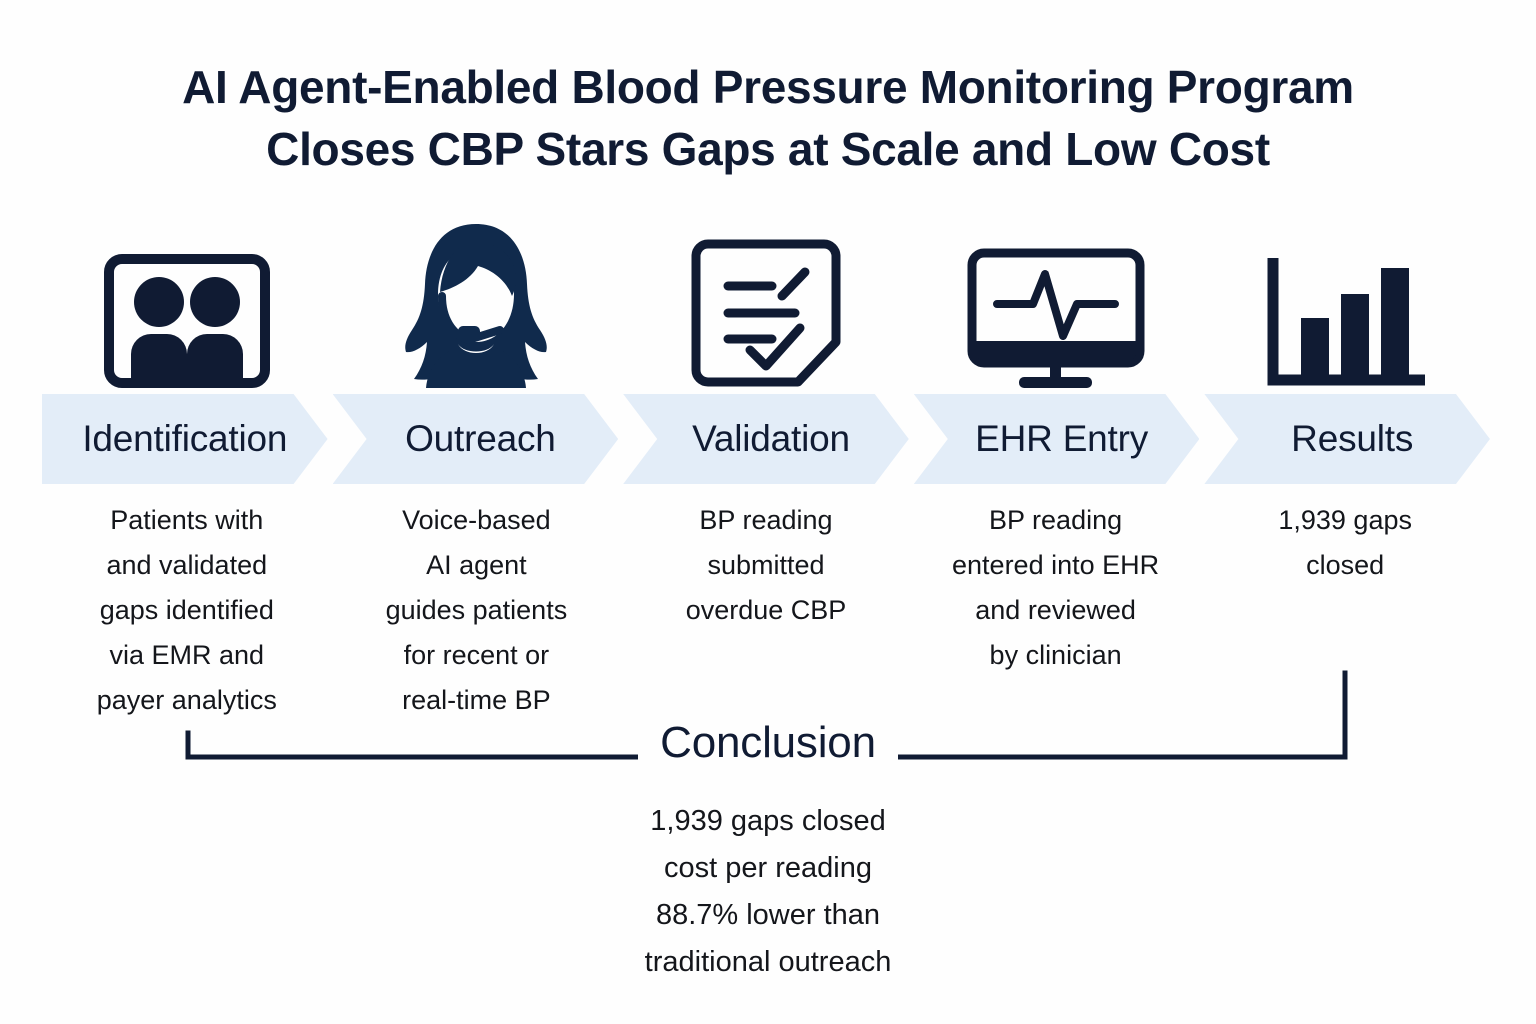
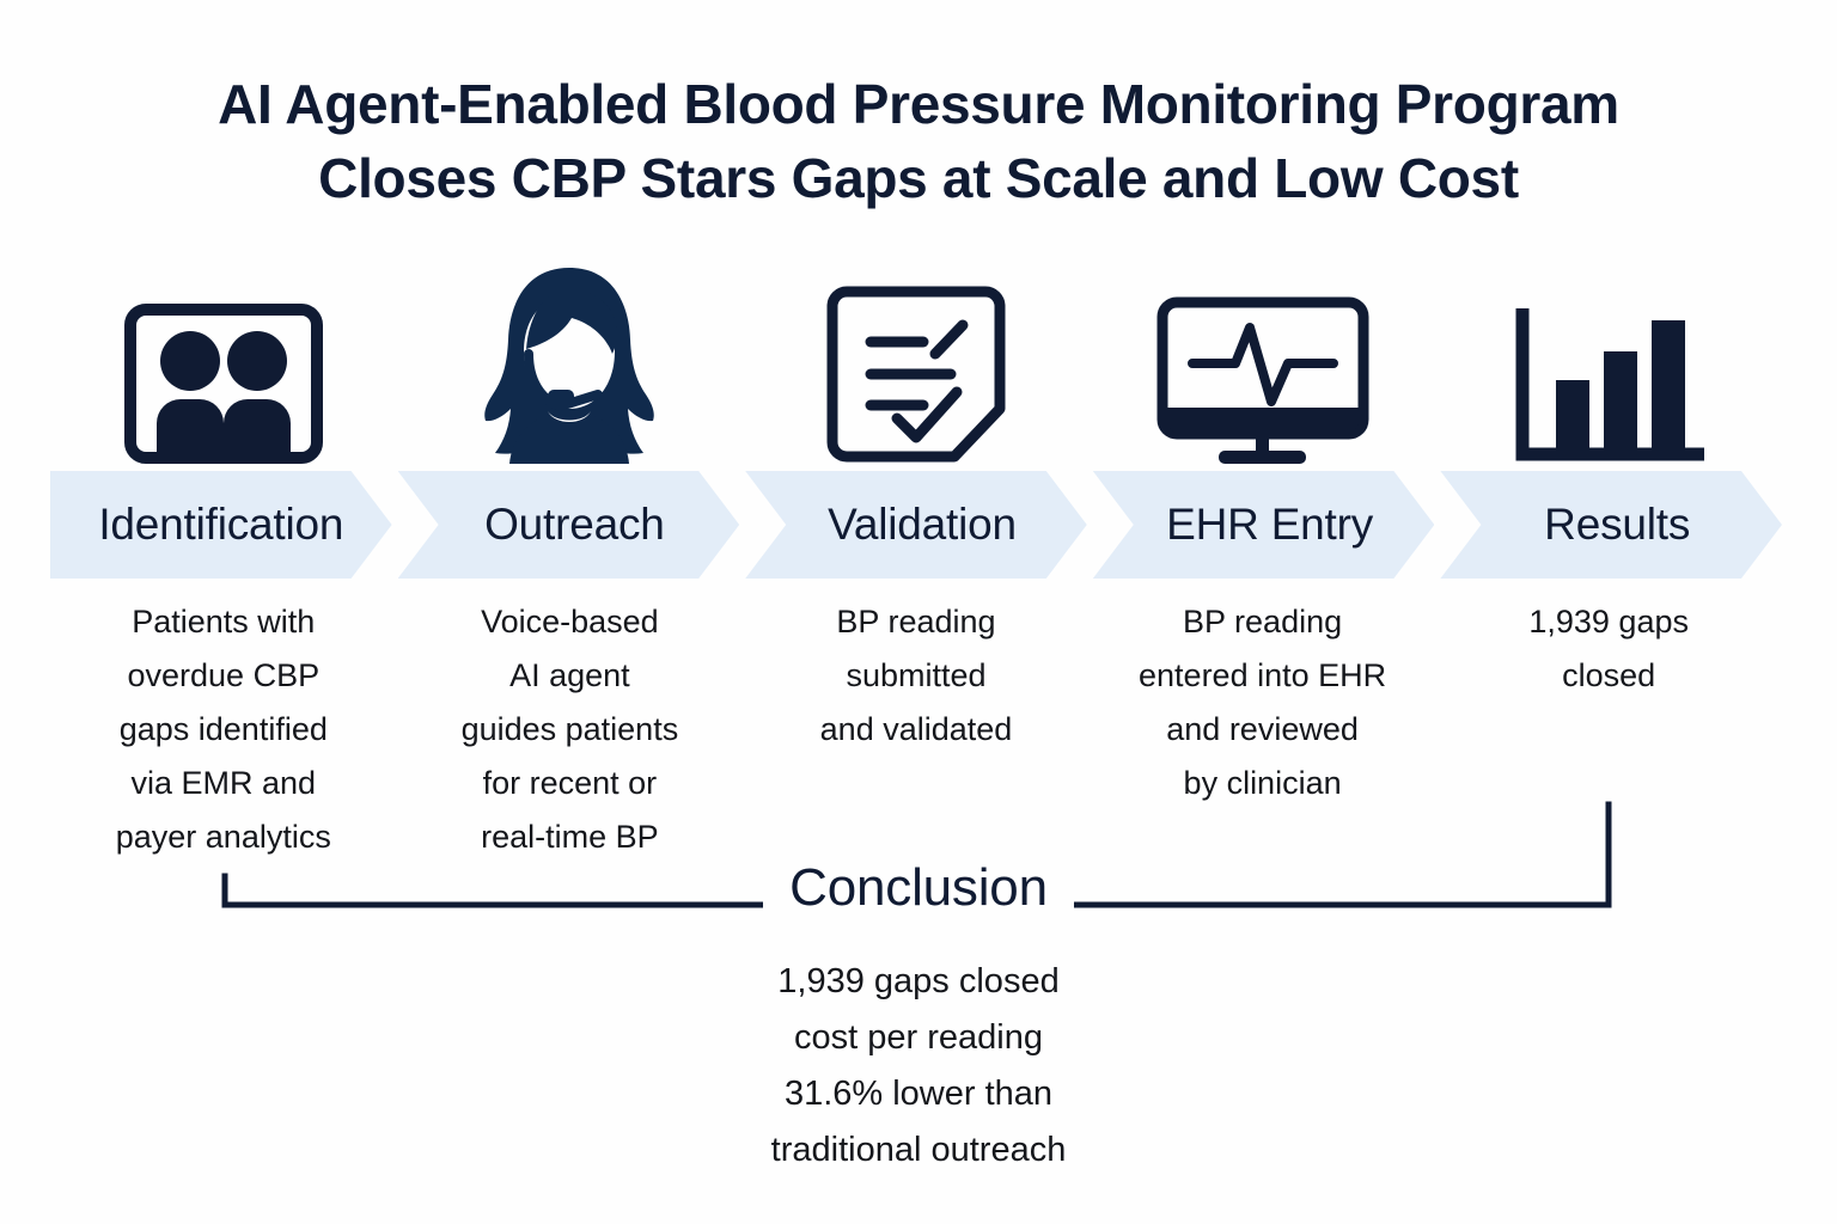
  AI Agent-Enabled Blood Pressure Monitoring Program
  Closes CBP Stars Gaps at Scale and Low Cost
  Identification
  Outreach
  Validation
  EHR Entry
  Results
  Patients with
- and validated
+ overdue CBP
  gaps identified
  via EMR and
  payer analytics
  Voice-based
  AI agent
  guides patients
  for recent or
  real-time BP
  BP reading
  submitted
- overdue CBP
+ and validated
  BP reading
  entered into EHR
  and reviewed
  by clinician
  1,939 gaps
  closed
  Conclusion
  1,939 gaps closed
  cost per reading
- 88.7% lower than
+ 31.6% lower than
  traditional outreach
